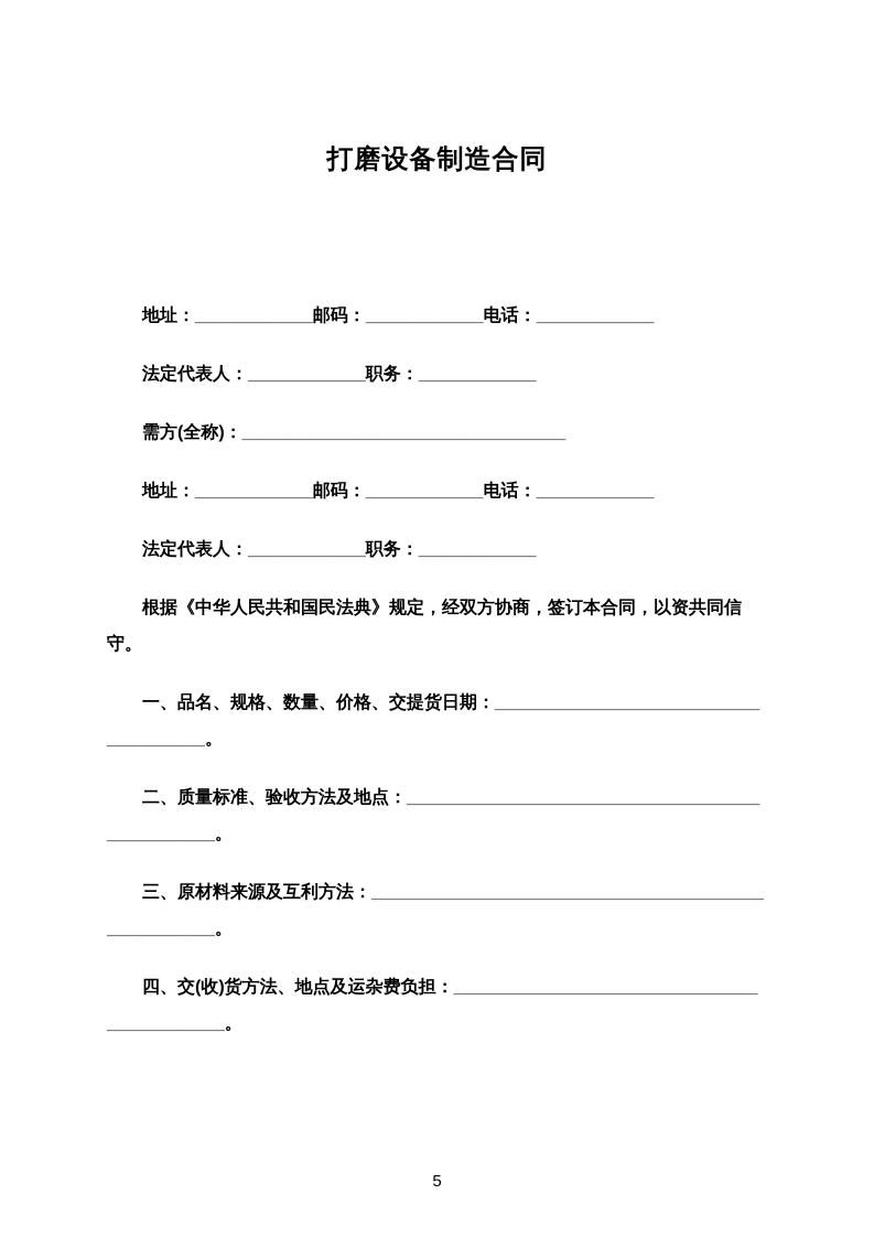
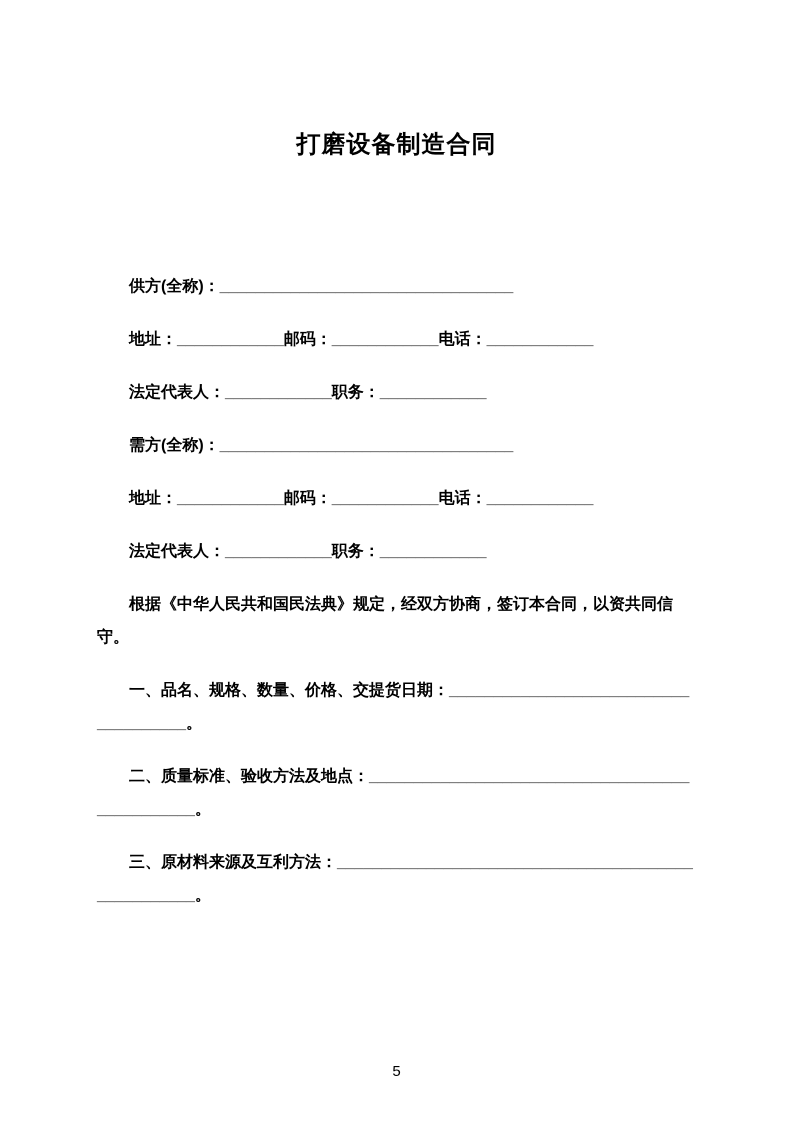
  打磨设备制造合同
+ 供方(全称)：_________________________________
  地址：____________邮码：____________电话：____________
  法定代表人：____________职务：____________
  需方(全称)：_________________________________
  地址：____________邮码：____________电话：____________
  法定代表人：____________职务：____________
  根据《中华人民共和国民法典》规定，经双方协商，签订本合同，以资共同信守。
  一、品名、规格、数量、价格、交提货日期：_____________________________________。
  二、质量标准、验收方法及地点：_______________________________________________。
  三、原材料来源及互利方法：___________________________________________________。
- 四、交(收)货方法、地点及运杂费负担：___________________________________________。
  5
